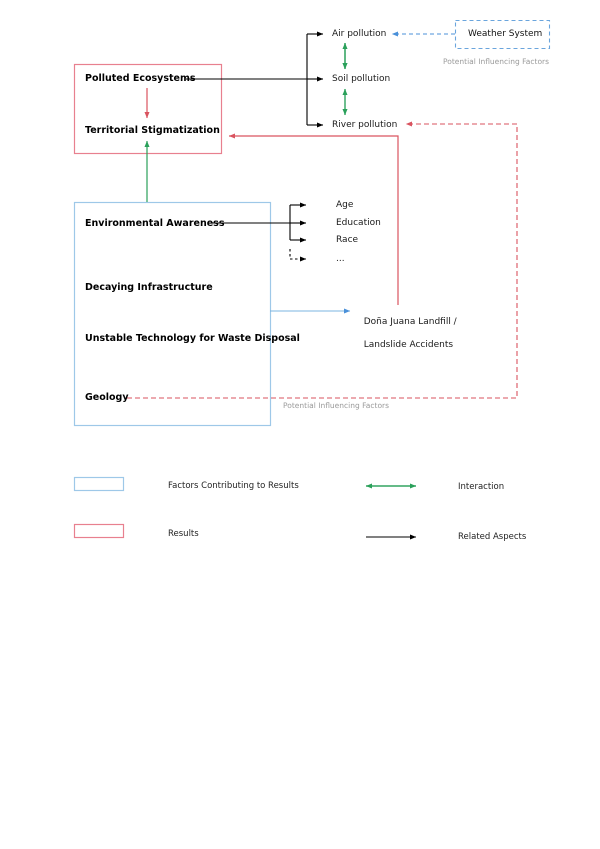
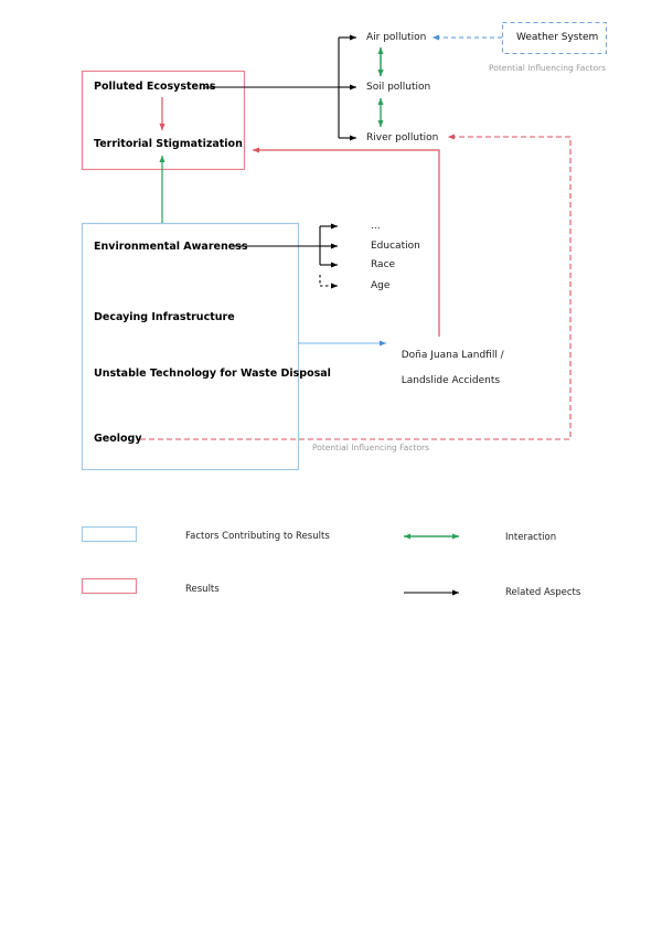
  Polluted Ecosystems
  Territorial Stigmatization
  Environmental Awareness
  Decaying Infrastructure
  Unstable Technology for Waste Disposal
  Geology
  Air pollution
  Soil pollution
  River pollution
- Age
+ ...
  Education
  Race
- ...
+ Age
  Doña Juana Landfill /
  Landslide Accidents
  Weather System
  Potential Influencing Factors
  Potential Influencing Factors
  Factors Contributing to Results
  Results
  Interaction
  Related Aspects
